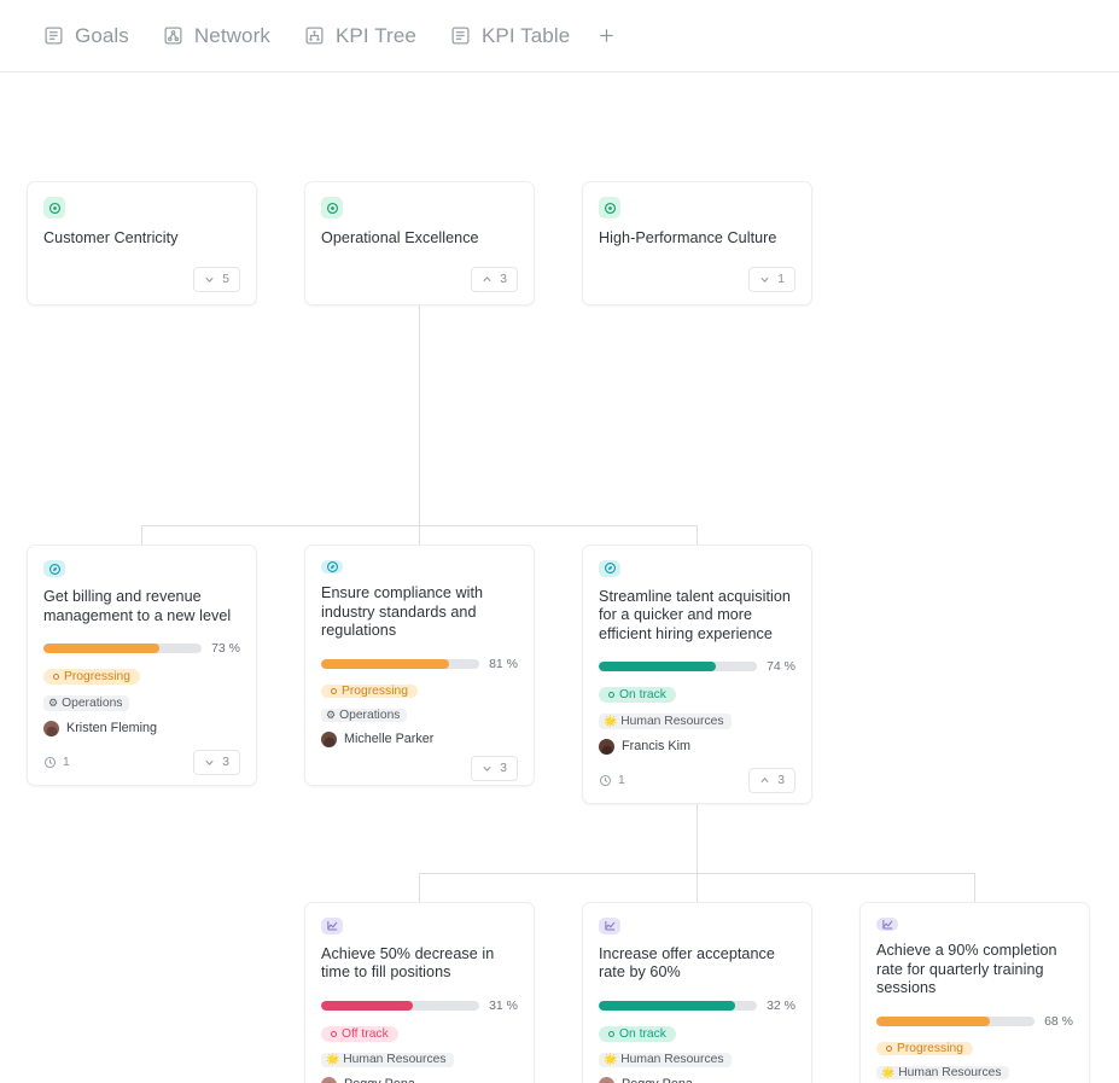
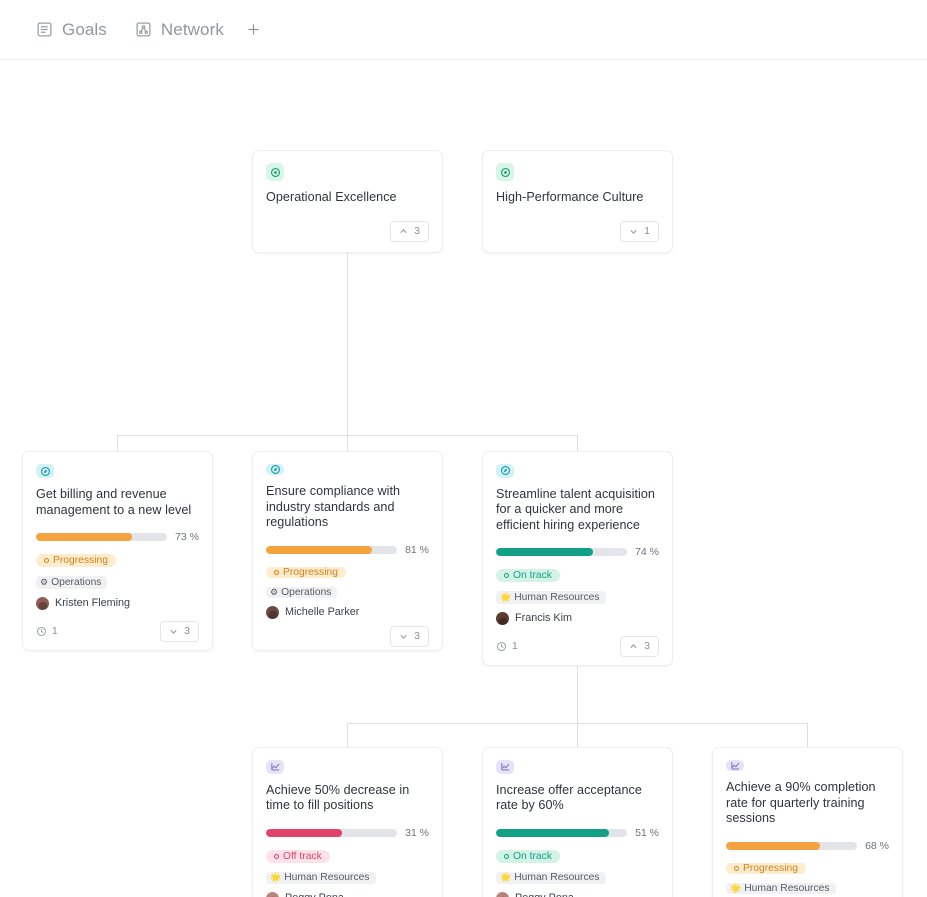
  Goals
  Network
- KPI Tree
- KPI Table
- Customer Centricity
- 5
  Operational Excellence
  3
  High-Performance Culture
  1
  Get billing and revenue management to a new level
  73 %
  Progressing
  ⚙
  Operations
  Kristen Fleming
  1
  3
  Ensure compliance with industry standards and regulations
  81 %
  Progressing
  ⚙
  Operations
  Michelle Parker
  3
  Streamline talent acquisition for a quicker and more efficient hiring experience
  74 %
  On track
  🌟
  Human Resources
  Francis Kim
  1
  3
  Achieve 50% decrease in time to fill positions
  31 %
  Off track
  🌟
  Human Resources
  Increase offer acceptance rate by 60%
- 32 %
+ 51 %
  On track
  🌟
  Human Resources
  Achieve a 90% completion rate for quarterly training sessions
  68 %
  Progressing
  🌟
  Human Resources
